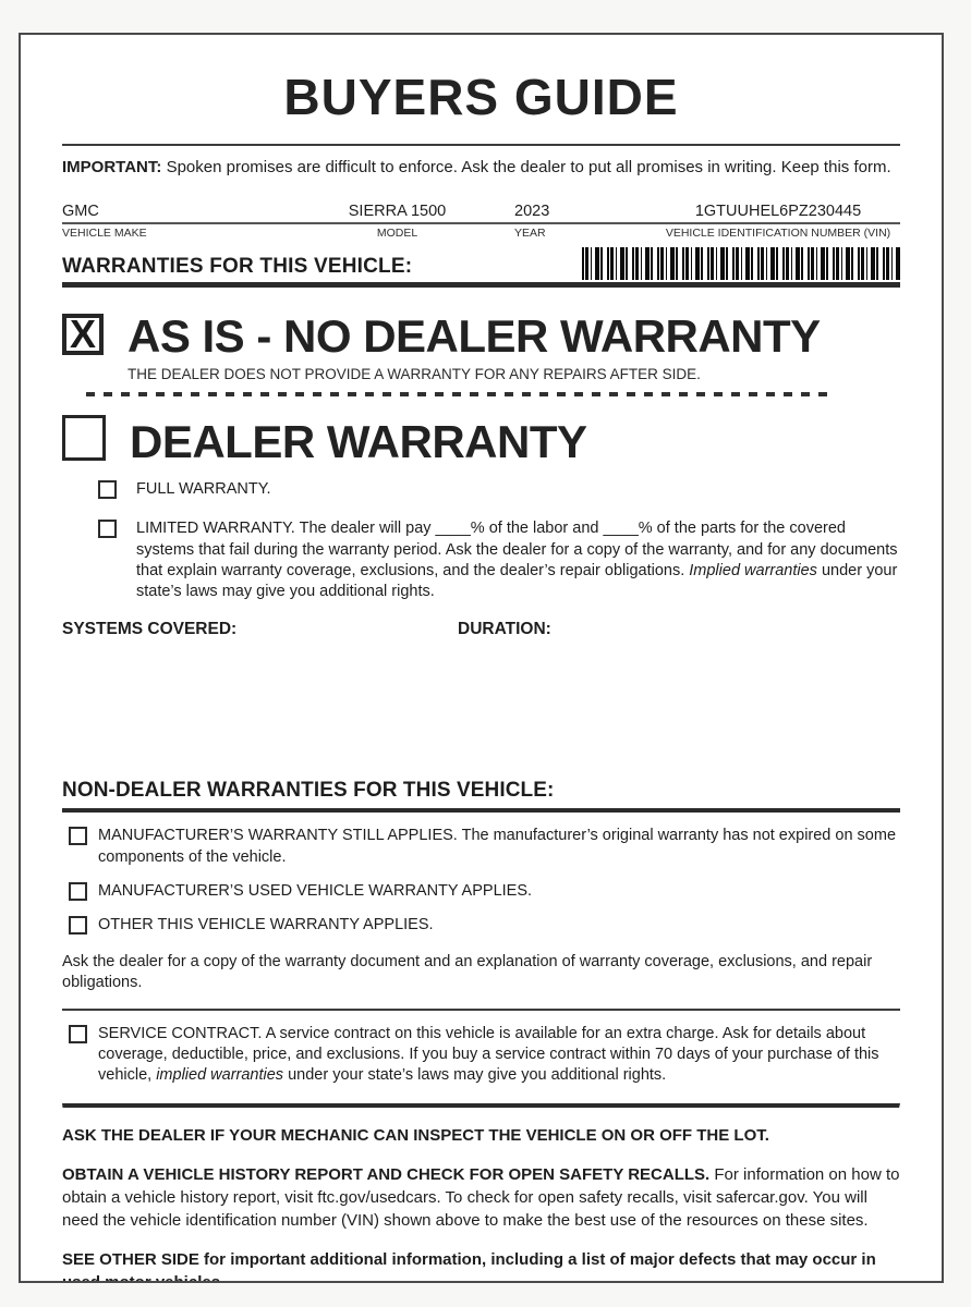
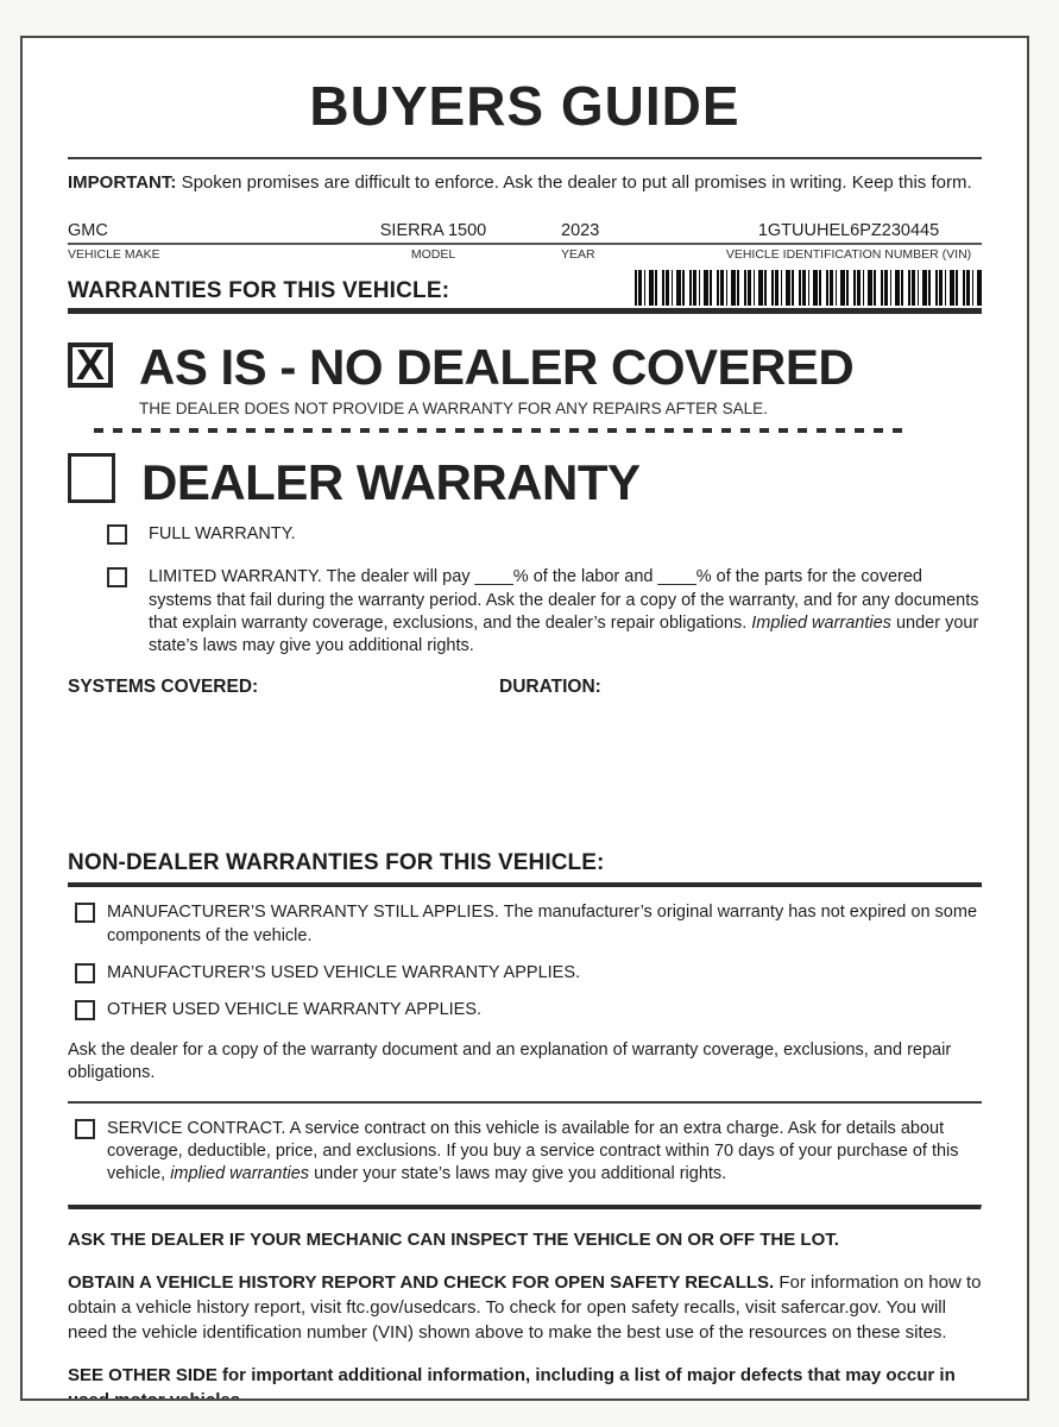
  BUYERS GUIDE
  IMPORTANT: Spoken promises are difficult to enforce. Ask the dealer to put all promises in writing. Keep this form.
  GMC
  SIERRA 1500
  2023
  1GTUUHEL6PZ230445
  VEHICLE MAKE
  MODEL
  YEAR
  VEHICLE IDENTIFICATION NUMBER (VIN)
  WARRANTIES FOR THIS VEHICLE:
  X
- AS IS - NO DEALER WARRANTY
+ AS IS - NO DEALER COVERED
- THE DEALER DOES NOT PROVIDE A WARRANTY FOR ANY REPAIRS AFTER SIDE.
+ THE DEALER DOES NOT PROVIDE A WARRANTY FOR ANY REPAIRS AFTER SALE.
  DEALER WARRANTY
  FULL WARRANTY.
  LIMITED WARRANTY. The dealer will pay ____% of the labor and ____% of the parts for the covered systems that fail during the warranty period. Ask the dealer for a copy of the warranty, and for any documents that explain warranty coverage, exclusions, and the dealer’s repair obligations. Implied warranties under your state’s laws may give you additional rights.
  SYSTEMS COVERED:
  DURATION:
  NON-DEALER WARRANTIES FOR THIS VEHICLE:
  MANUFACTURER’S WARRANTY STILL APPLIES. The manufacturer’s original warranty has not expired on some components of the vehicle.
  MANUFACTURER’S USED VEHICLE WARRANTY APPLIES.
- OTHER THIS VEHICLE WARRANTY APPLIES.
+ OTHER USED VEHICLE WARRANTY APPLIES.
  Ask the dealer for a copy of the warranty document and an explanation of warranty coverage, exclusions, and repair obligations.
  SERVICE CONTRACT. A service contract on this vehicle is available for an extra charge. Ask for details about coverage, deductible, price, and exclusions. If you buy a service contract within 70 days of your purchase of this vehicle, implied warranties under your state’s laws may give you additional rights.
  ASK THE DEALER IF YOUR MECHANIC CAN INSPECT THE VEHICLE ON OR OFF THE LOT.
  OBTAIN A VEHICLE HISTORY REPORT AND CHECK FOR OPEN SAFETY RECALLS. For information on how to obtain a vehicle history report, visit ftc.gov/usedcars. To check for open safety recalls, visit safercar.gov. You will need the vehicle identification number (VIN) shown above to make the best use of the resources on these sites.
  SEE OTHER SIDE for important additional information, including a list of major defects that may occur in used motor vehicles.
